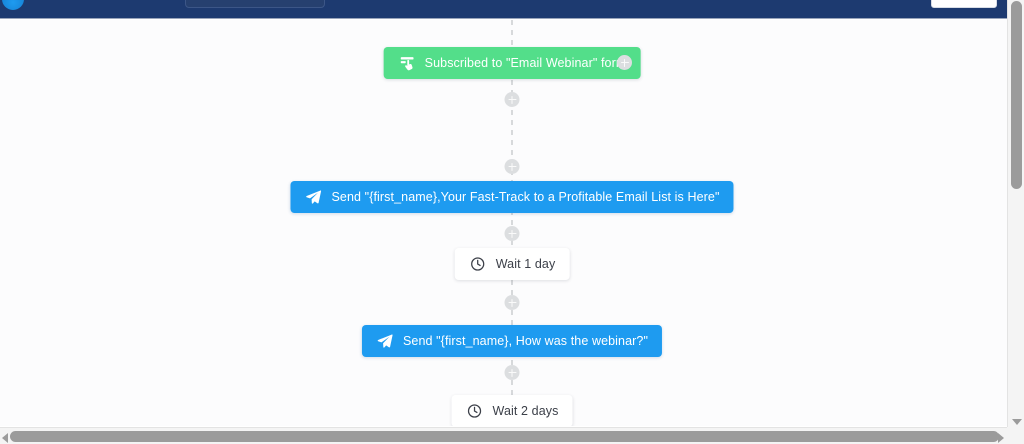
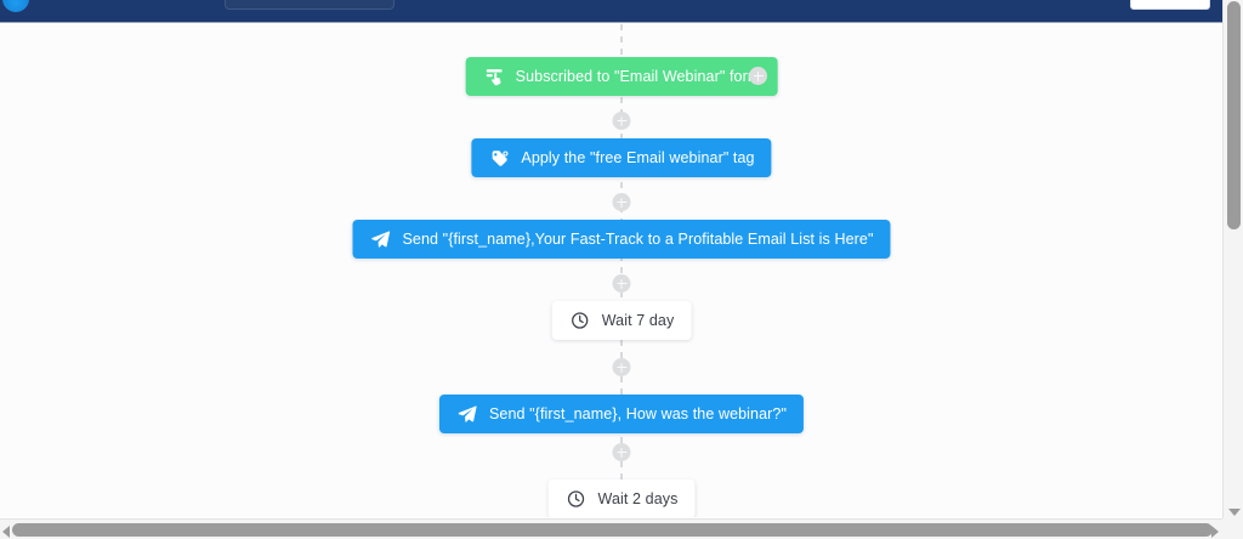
  Subscribed to "Email Webinar" for
+ Apply the "free Email webinar" tag
  Send "{first_name},Your Fast-Track to a Profitable Email List is Here"
- Wait 1 day
+ Wait 7 day
  Send "{first_name}, How was the webinar?"
  Wait 2 days
